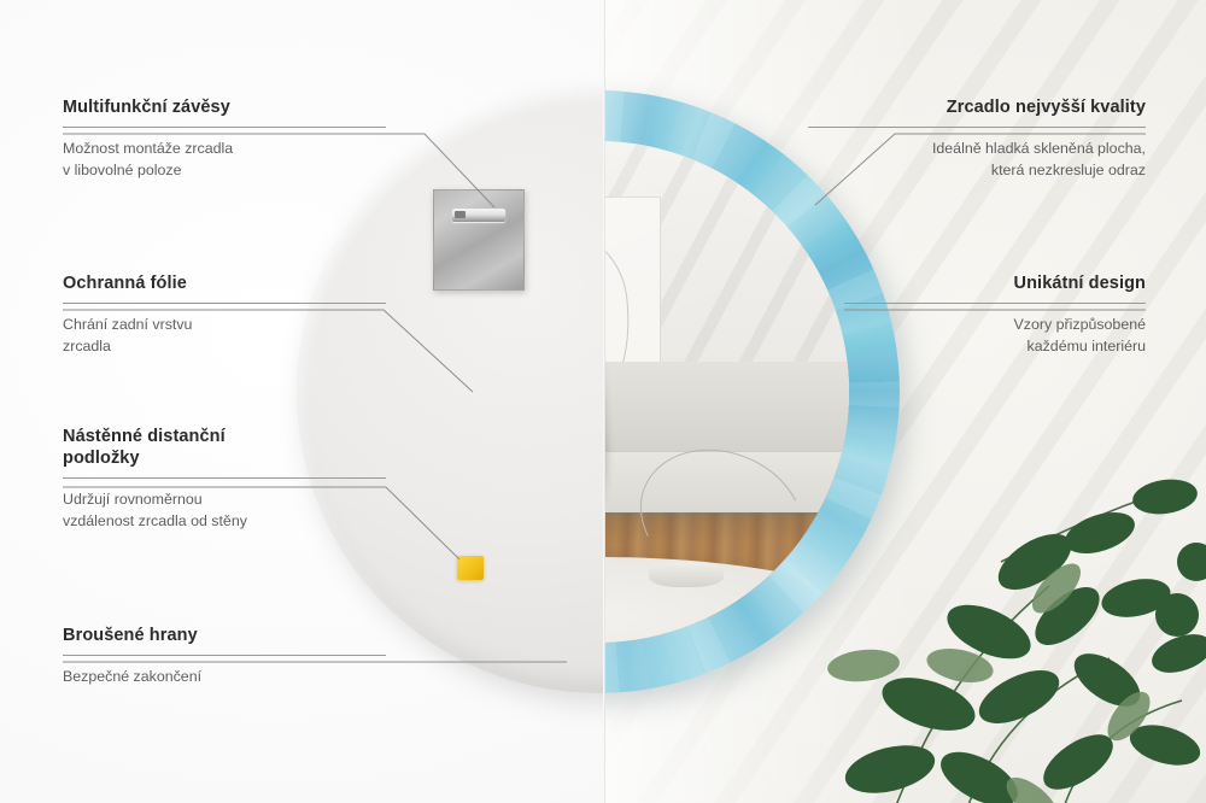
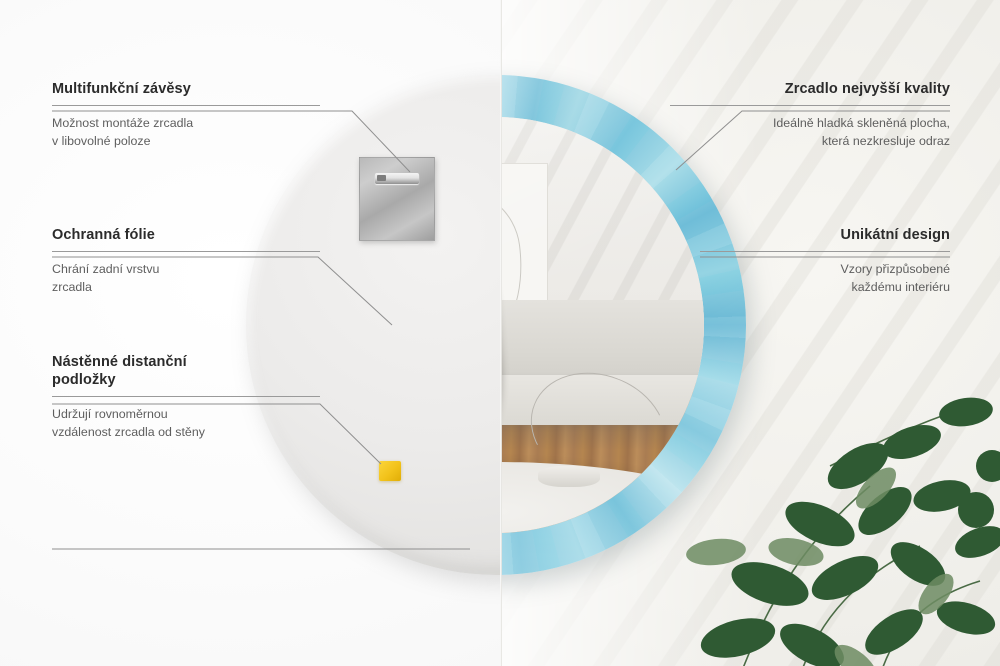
  Multifunkční závěsy
  Možnost montáže zrcadla
  v libovolné poloze
  Ochranná fólie
  Chrání zadní vrstvu
  zrcadla
  Nástěnné distanční
  podložky
  Udržují rovnoměrnou
  vzdálenost zrcadla od stěny
- Broušené hrany
- Bezpečné zakončení
  Zrcadlo nejvyšší kvality
  Ideálně hladká skleněná plocha,
  která nezkresluje odraz
  Unikátní design
  Vzory přizpůsobené
  každému interiéru
